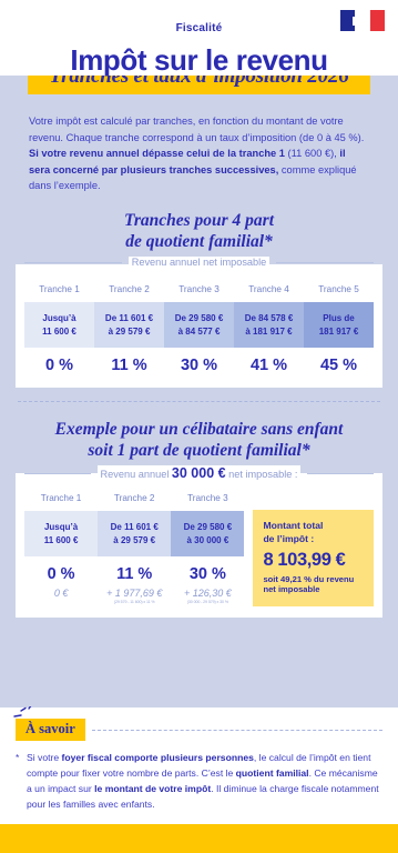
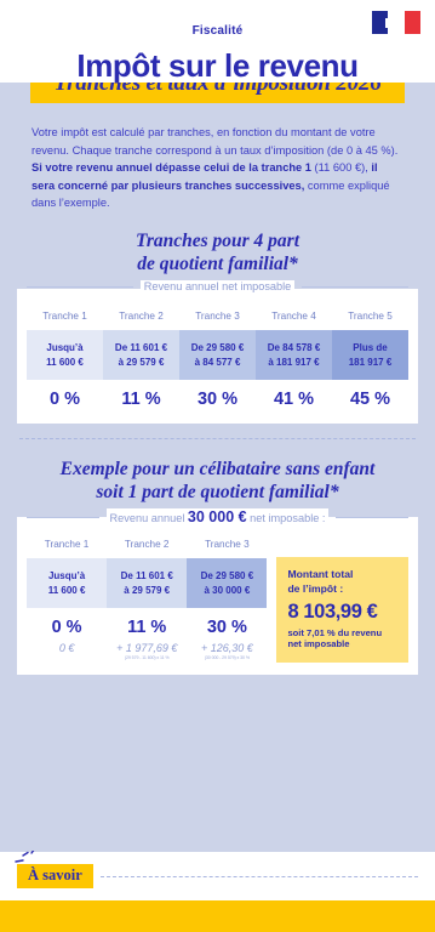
  Fiscalité
  Impôt sur le revenu
  Tranches et taux d’imposition 2026
  Votre impôt est calculé par tranches, en fonction du montant de votre revenu. Chaque tranche correspond à un taux d’imposition (de 0 à 45 %). Si votre revenu annuel dépasse celui de la tranche 1 (11 600 €), il sera concerné par plusieurs tranches successives, comme expliqué dans l’exemple.
  Tranches pour 4 part
  de quotient familial*
  Revenu annuel net imposable
  Tranche 1	Tranche 2	Tranche 3	Tranche 4	Tranche 5
  Jusqu’à 11 600 €	De 11 601 € à 29 579 €	De 29 580 € à 84 577 €	De 84 578 € à 181 917 €	Plus de 181 917 €
  0 %	11 %	30 %	41 %	45 %
  Exemple pour un célibataire sans enfant
  soit 1 part de quotient familial*
  Revenu annuel 30 000 € net imposable :
  Tranche 1	Tranche 2	Tranche 3
  Jusqu’à 11 600 €	De 11 601 € à 29 579 €	De 29 580 € à 30 000 €
  0 %	11 %	30 %
  0 €	+ 1 977,69 €	+ 126,30 €
  Montant total
  de l’impôt :
  8 103,99 €
- soit 49,21 % du revenu
+ soit 7,01 % du revenu
  net imposable
  À savoir
- *
- Si votre foyer fiscal comporte plusieurs personnes, le calcul de l’impôt en tient compte pour fixer votre nombre de parts. C’est le quotient familial. Ce mécanisme a un impact sur le montant de votre impôt. Il diminue la charge fiscale notamment pour les familles avec enfants.
